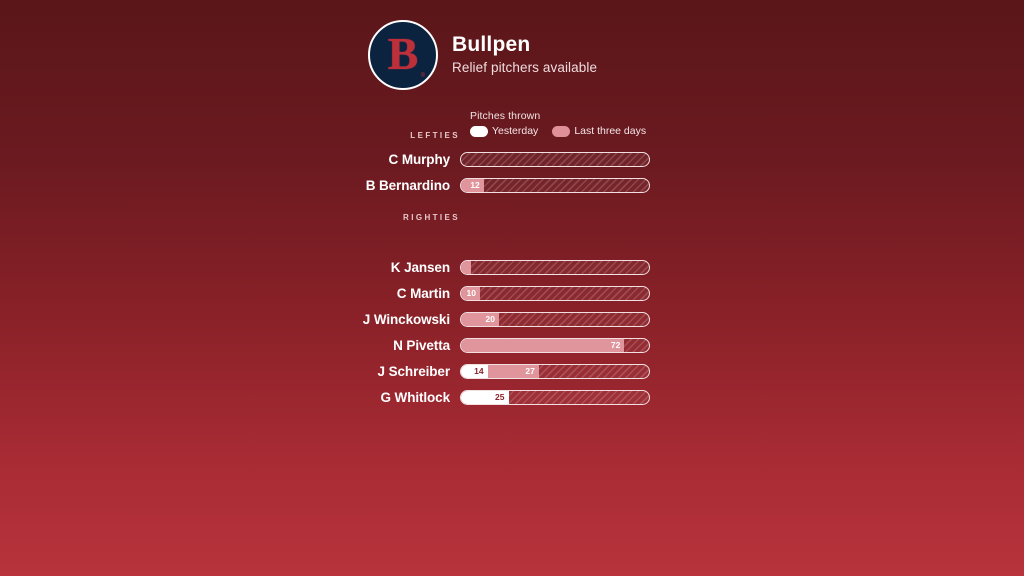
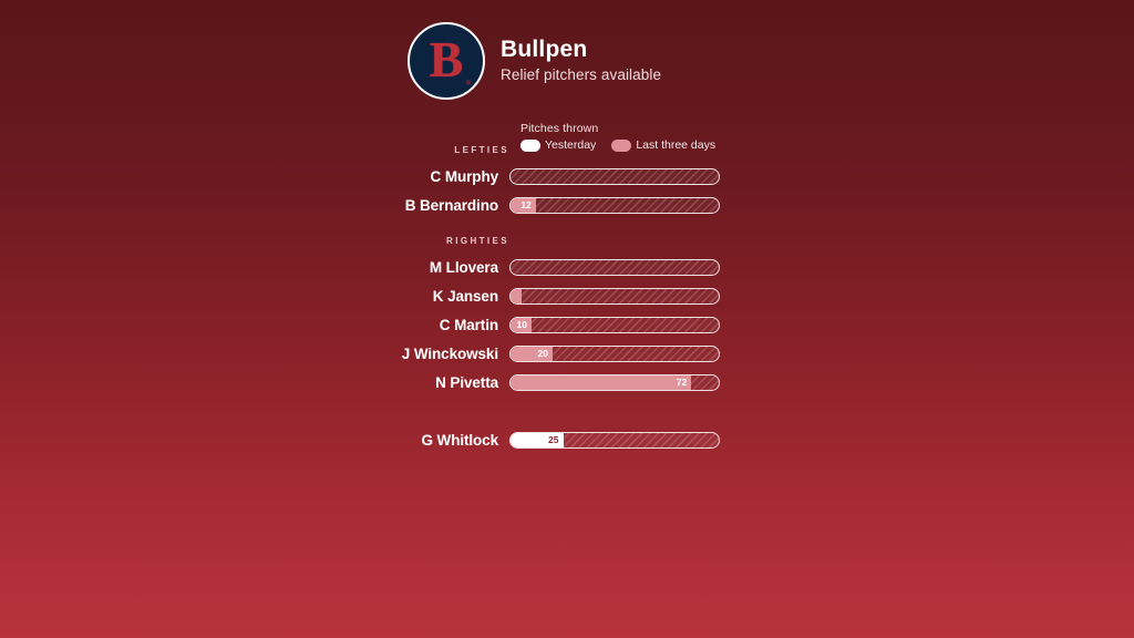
  B
  Bullpen
  Relief pitchers available
  Pitches thrown
  Yesterday
  Last three days
  LEFTIES
  C Murphy
  B Bernardino
  12
  RIGHTIES
+ M Llovera
  K Jansen
  C Martin
  10
  J Winckowski
  20
  N Pivetta
  72
- J Schreiber
- 14
- 27
  G Whitlock
  25
